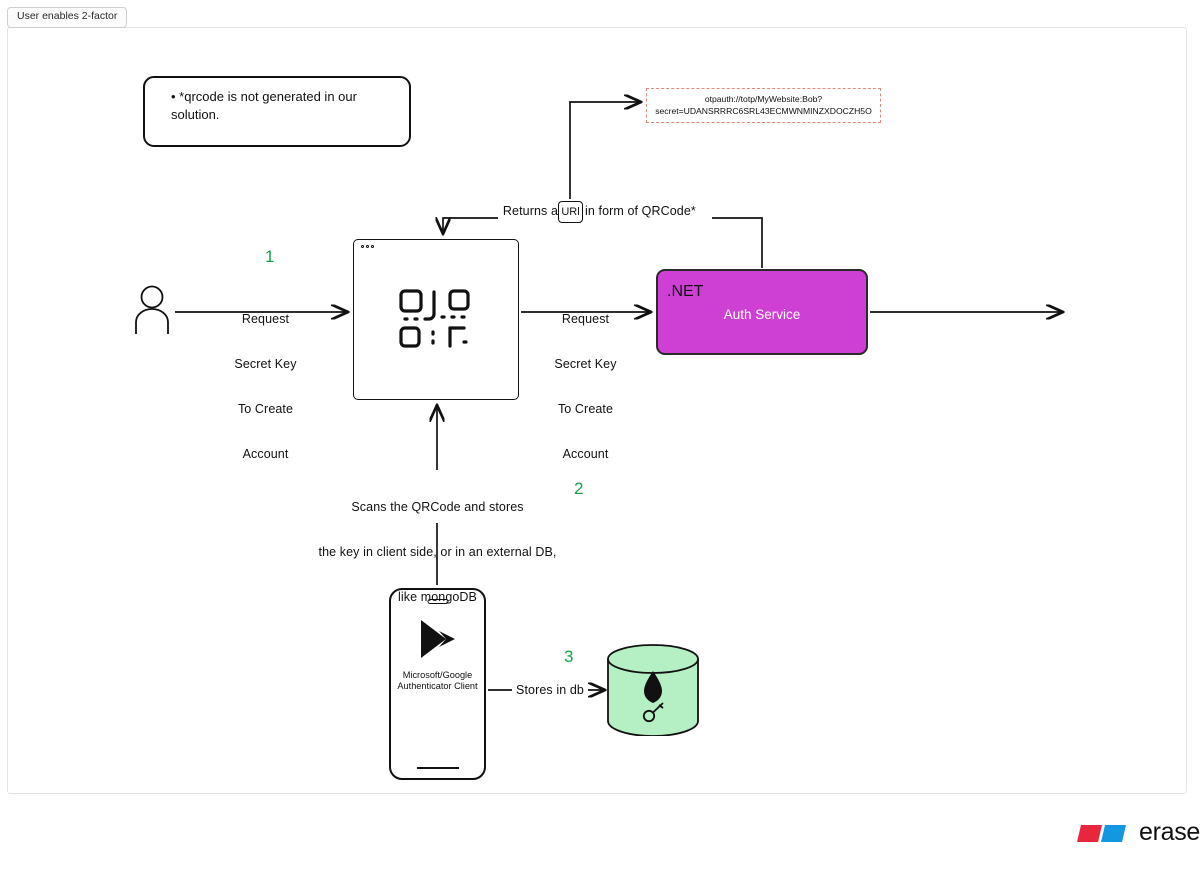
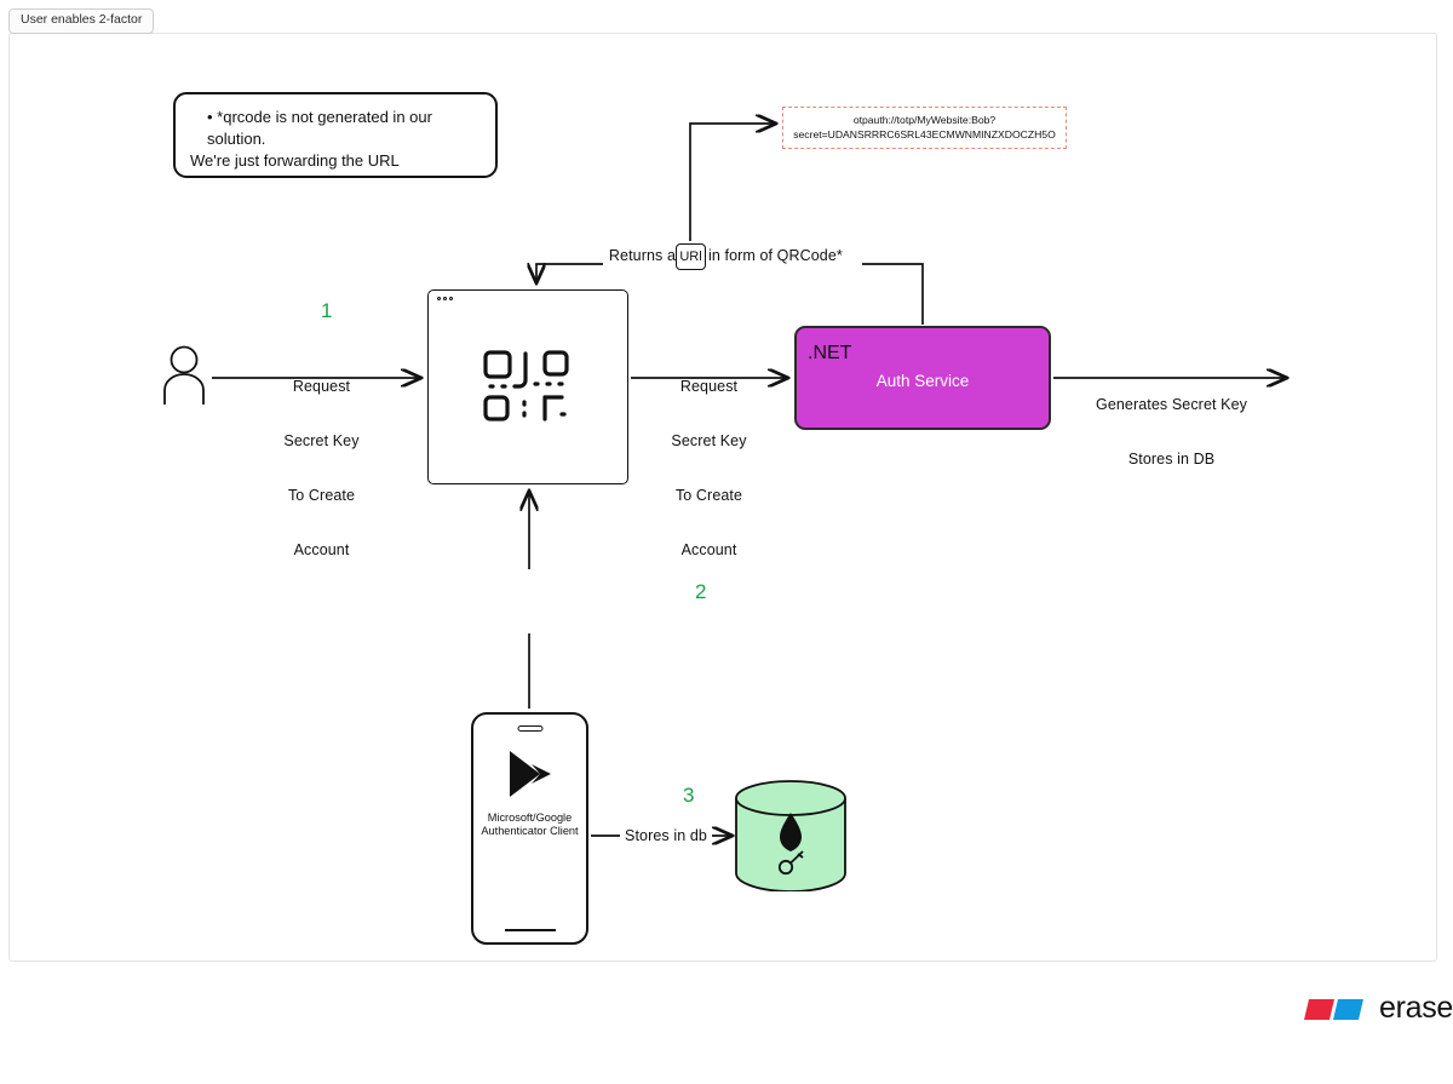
  User enables 2-factor
  • *qrcode is not generated in our solution.
+ We're just forwarding the URL
  otpauth://totp/MyWebsite:Bob?
  secret=UDANSRRRC6SRL43ECMWNMINZXDOCZH5O
  .NET
  Auth Service
  Microsoft/Google
  Authenticator Client
  1
  Request
  Secret Key
  To Create
  Account
  Request
  Secret Key
  To Create
  Account
  Returns a
  URl
  in form of QRCode*
+ Generates Secret Key
+ Stores in DB
  2
- Scans the QRCode and stores
- the key in client side, or in an external DB,
- like mongoDB
  3
  Stores in db
  erase
